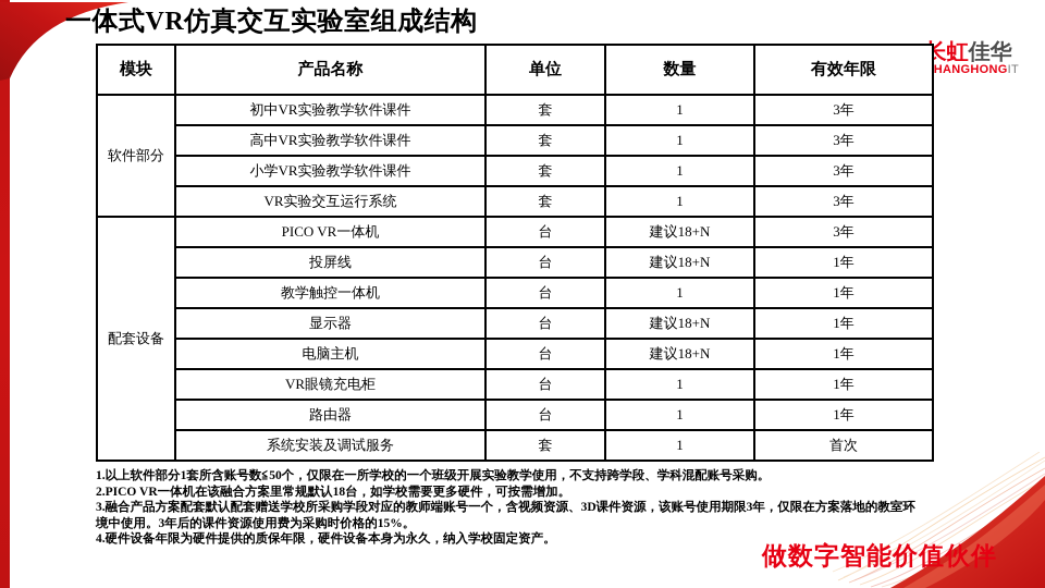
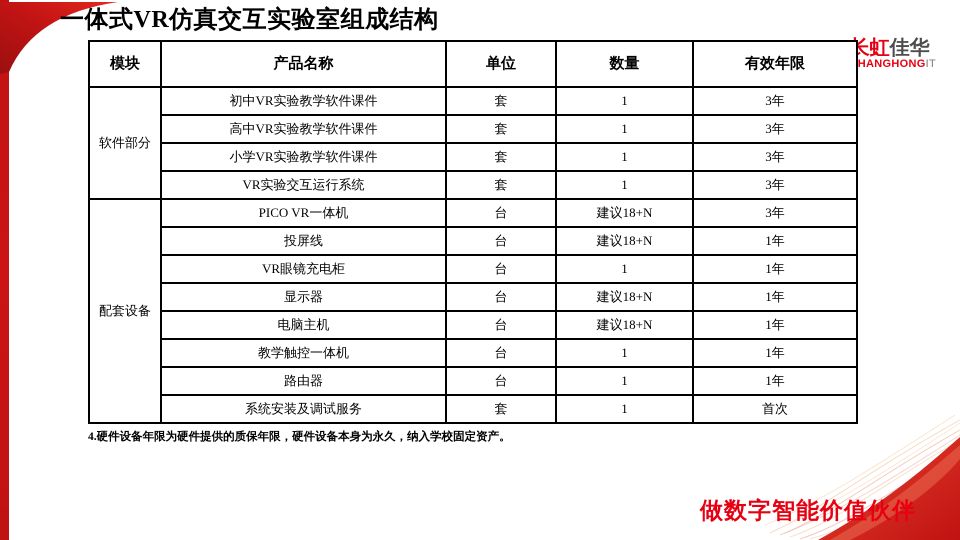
  一体式VR仿真交互实验室组成结构
  长虹佳华
  HANGHONGIT
  模块	产品名称	单位	数量	有效年限
  软件部分	初中VR实验教学软件课件	套	1	3年
  高中VR实验教学软件课件	套	1	3年
  小学VR实验教学软件课件	套	1	3年
  VR实验交互运行系统	套	1	3年
  配套设备	PICO VR一体机	台	建议18+N	3年
  投屏线	台	建议18+N	1年
- 教学触控一体机	台	1	1年
+ VR眼镜充电柜	台	1	1年
  显示器	台	建议18+N	1年
  电脑主机	台	建议18+N	1年
- VR眼镜充电柜	台	1	1年
+ 教学触控一体机	台	1	1年
  路由器	台	1	1年
  系统安装及调试服务	套	1	首次
- 1.以上软件部分1套所含账号数≦50个，仅限在一所学校的一个班级开展实验教学使用，不支持跨学段、学科混配账号采购。
- 2.PICO VR一体机在该融合方案里常规默认18台，如学校需要更多硬件，可按需增加。
- 3.融合产品方案配套默认配套赠送学校所采购学段对应的教师端账号一个，含视频资源、3D课件资源，该账号使用期限3年，仅限在方案落地的教室环境中使用。3年后的课件资源使用费为采购时价格的15%。
  4.硬件设备年限为硬件提供的质保年限，硬件设备本身为永久，纳入学校固定资产。
  做数字智能价值伙伴
